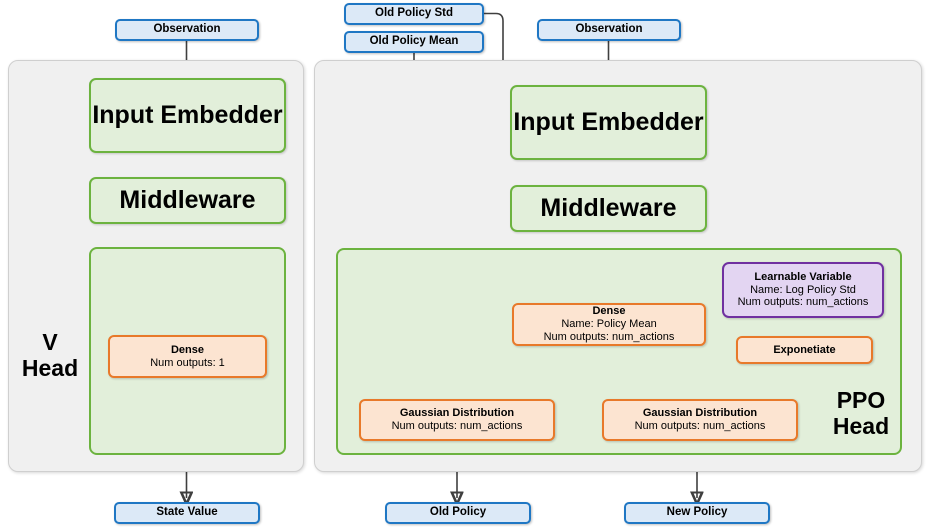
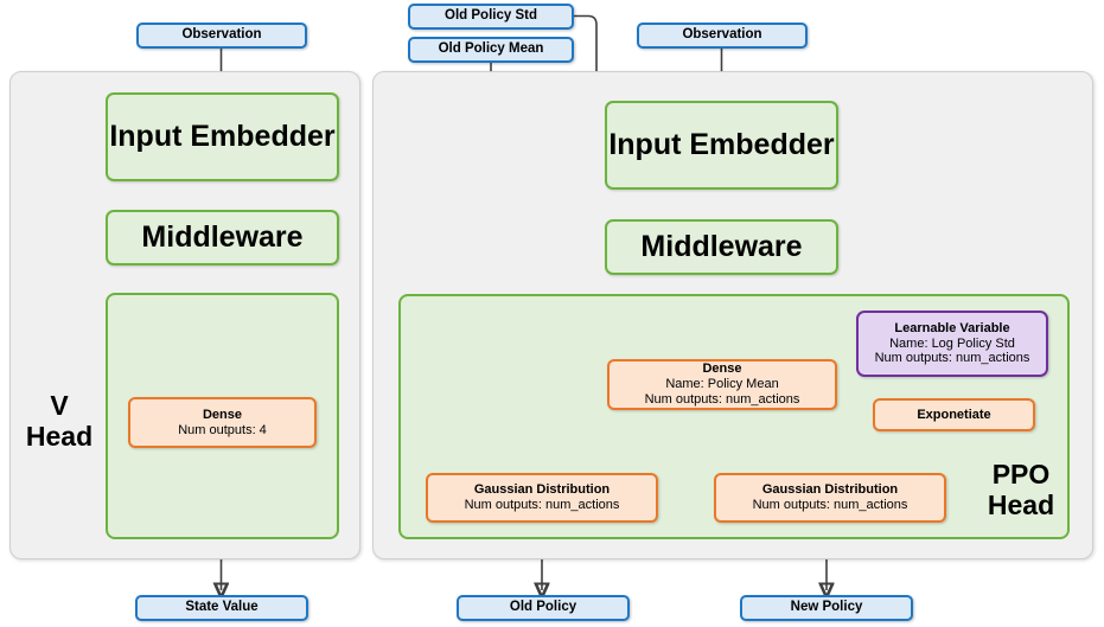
  V
  Head
  PPO
  Head
  Observation
  Old Policy Std
  Old Policy Mean
  Observation
  Input Embedder
  Middleware
  Dense
- Num outputs: 1
+ Num outputs: 4
  Input Embedder
  Middleware
  Dense
  Name: Policy Mean
  Num outputs: num_actions
  Learnable Variable
  Name: Log Policy Std
  Num outputs: num_actions
  Exponetiate
  Gaussian Distribution
  Num outputs: num_actions
  Gaussian Distribution
  Num outputs: num_actions
  State Value
  Old Policy
  New Policy
